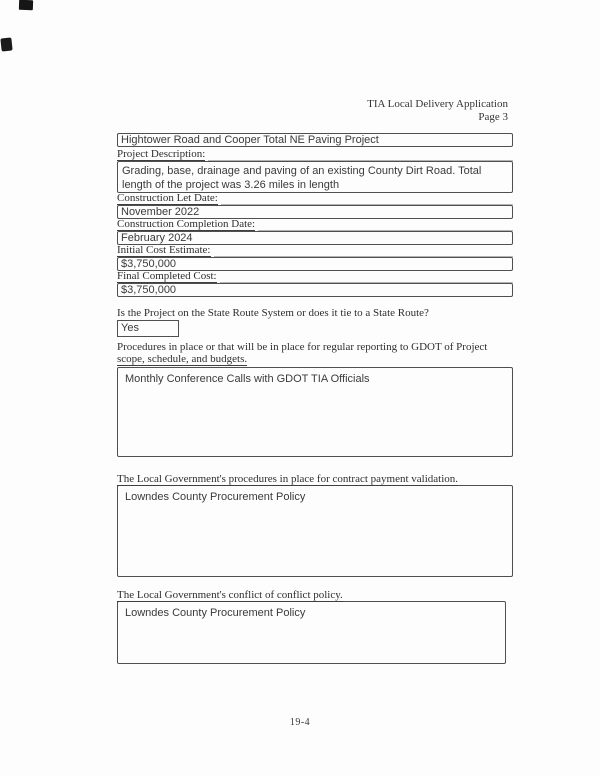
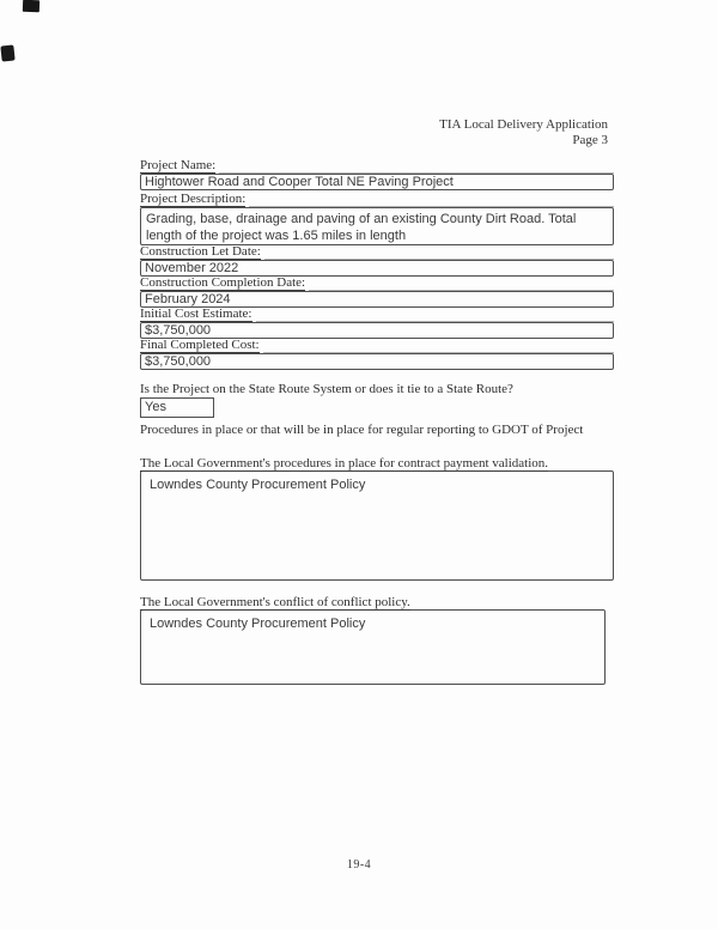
  TIA Local Delivery Application
  Page 3
+ Project Name:
  Hightower Road and Cooper Total NE Paving Project
  Project Description:
- Grading, base, drainage and paving of an existing County Dirt Road. Total length of the project was 3.26 miles in length
+ Grading, base, drainage and paving of an existing County Dirt Road. Total length of the project was 1.65 miles in length
  Construction Let Date:
  November 2022
  Construction Completion Date:
  February 2024
  Initial Cost Estimate:
  $3,750,000
  Final Completed Cost:
  $3,750,000
  Is the Project on the State Route System or does it tie to a State Route?
  Yes
  Procedures in place or that will be in place for regular reporting to GDOT of Project
- scope, schedule, and budgets.
- Monthly Conference Calls with GDOT TIA Officials
  The Local Government's procedures in place for contract payment validation.
  Lowndes County Procurement Policy
  The Local Government's conflict of conflict policy.
  Lowndes County Procurement Policy
  19-4
